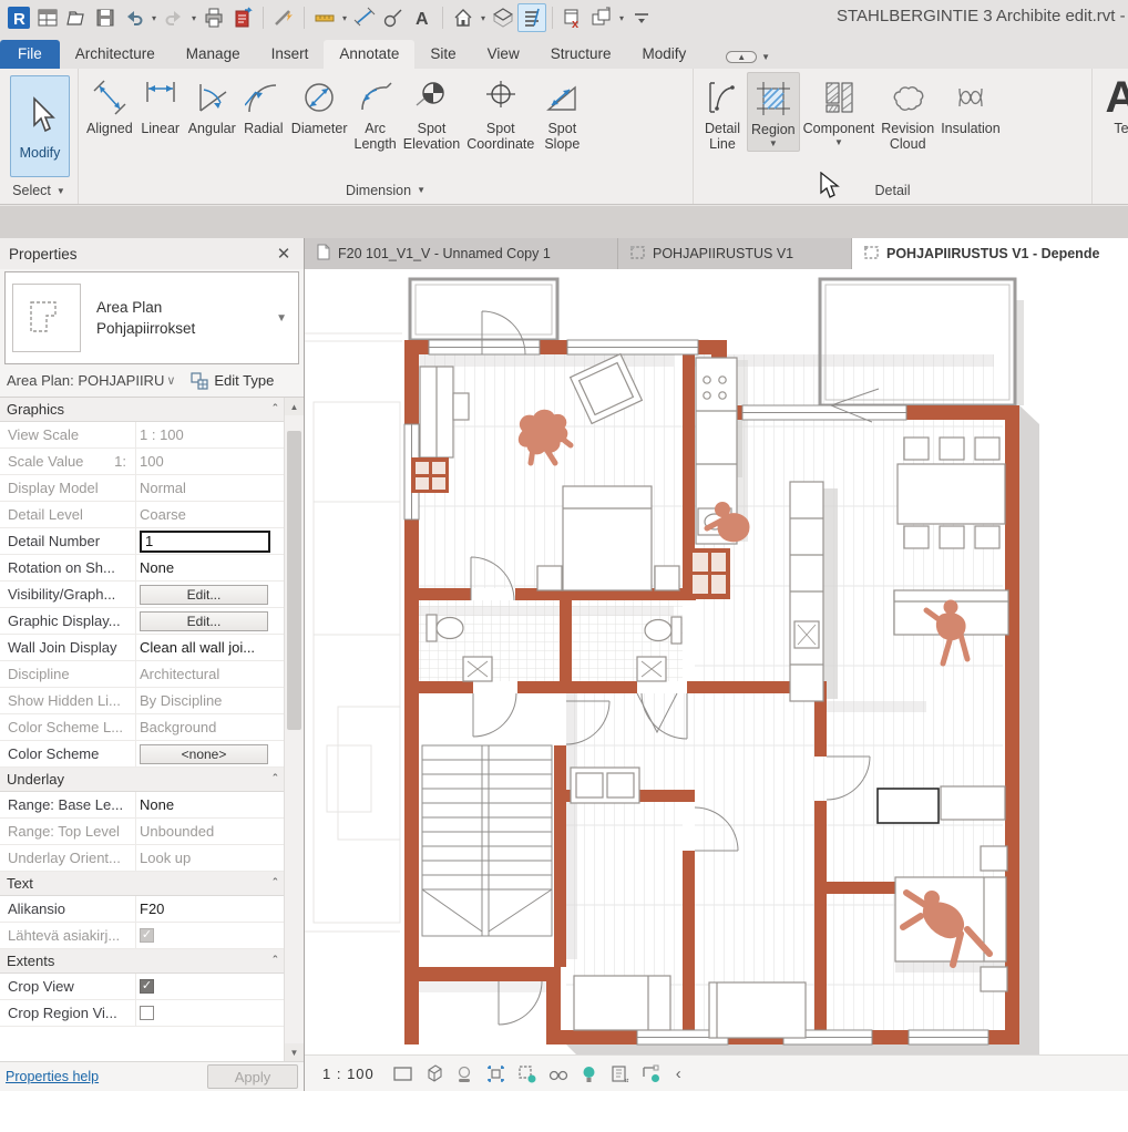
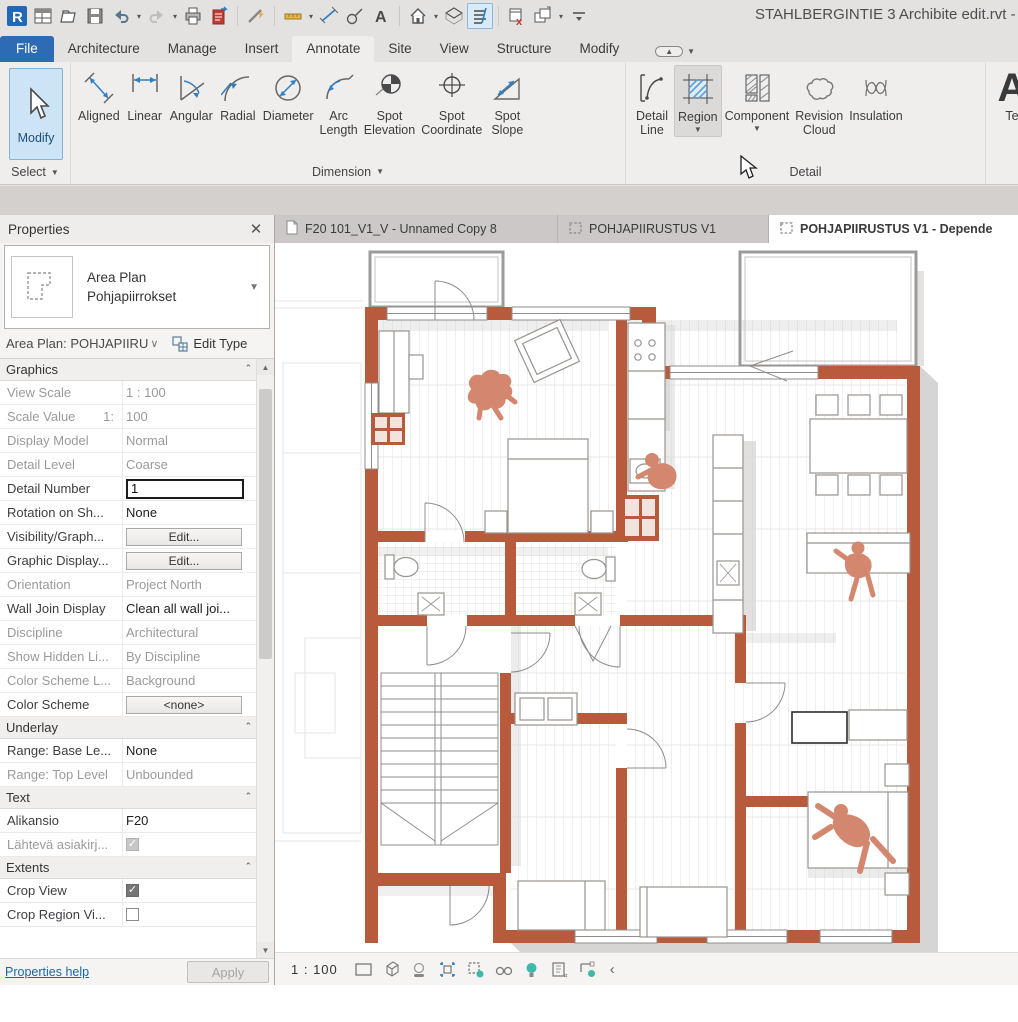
  R
  ▾
  ▾
  ▾
  A
  ▾
  x
  ▾
  STAHLBERGINTIE 3 Archibite edit.rvt -
  File
  Architecture
  Manage
  Insert
  Annotate
  Site
  View
  Structure
  Modify
  ▲
  ▼
  Modify
  Select
  ▼
  Aligned
  Linear
  Angular
  Radial
  Diameter
  Arc
  Length
  Spot
  Elevation
  Spot
  Coordinate
  Spot
  Slope
  Dimension
  ▼
  Detail
  Line
  Region
  ▼
  Component
  ▼
  Revision
  Cloud
  Insulation
  Detail
  A
  Te
  Properties
  ✕
  Area Plan
  Pohjapiirrokset
  ▼
  Area Plan: POHJAPIIRU
  ∨
  Edit Type
  Graphics
  ˆ
  View Scale
  1 : 100
  Scale Value
  1:
  100
  Display Model
  Normal
  Detail Level
  Coarse
  Detail Number
  1
  Rotation on Sh...
  None
  Visibility/Graph...
  Edit...
  Graphic Display...
  Edit...
+ Orientation
+ Project North
  Wall Join Display
  Clean all wall joi...
  Discipline
  Architectural
  Show Hidden Li...
  By Discipline
  Color Scheme L...
  Background
  Color Scheme
  <none>
  Underlay
  ˆ
  Range: Base Le...
  None
  Range: Top Level
  Unbounded
- Underlay Orient...
- Look up
  Text
  ˆ
  Alikansio
  F20
  Lähtevä asiakirj...
  ✓
  Extents
  ˆ
  Crop View
  ✓
  Crop Region Vi...
  ▲
  ▼
  Properties help
  Apply
- F20 101_V1_V - Unnamed Copy 1
+ F20 101_V1_V - Unnamed Copy 8
  POHJAPIIRUSTUS V1
  POHJAPIIRUSTUS V1 - Depende
  1 : 100
  ‹
